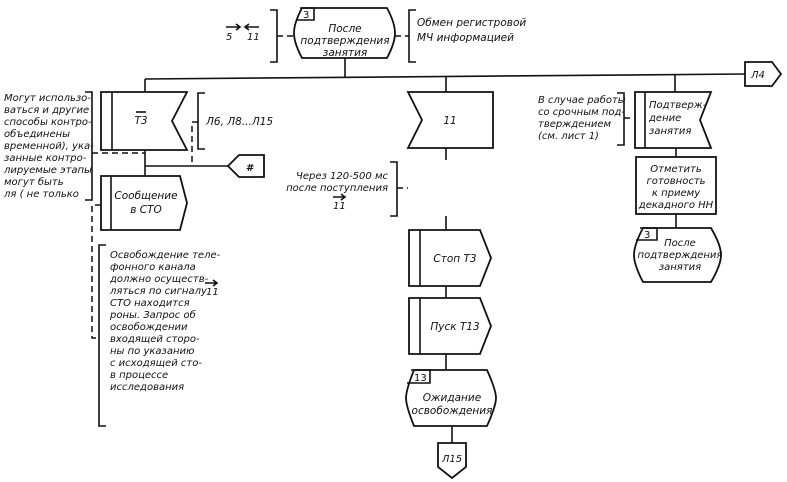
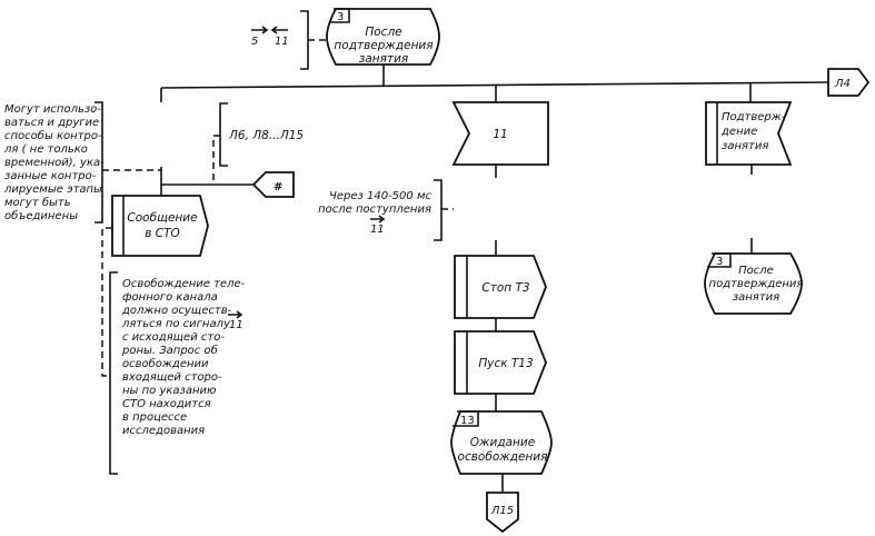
  3
  После
  подтверждения
  занятия
  5
  11
- Обмен регистровой
- МЧ информацией
  Л4
- T3
  Л6, Л8...Л15
  #
  Могут использо-
  ваться и другие
  способы контро-
- объединены
+ ля ( не только
  временной), ука
  занные контро-
  лируемые этапы
  могут быть
- ля ( не только
+ объединены
  Сообщение
  в СТО
  Освобождение теле-
  фонного канала
  должно осуществ-
  ляться по сигналу
  11
- СТО находится
+ с исходящей сто-
  роны. Запрос об
  освобождении
  входящей сторо-
  ны по указанию
- с исходящей сто-
+ СТО находится
  в процессе
  исследования
  11
- Через 120-500 мс
+ Через 140-500 мс
  после поступления
  11
  Стоп Т3
  Пуск Т13
  13
  Ожидание
  освобождения
  Л15
  Подтверж-
  дение
  занятия
- В случае работы
- со срочным под-
- тверждением
- (см. лист 1)
- Отметить
- готовность
- к приему
- декадного НН
  3
  После
  подтверждения
  занятия
